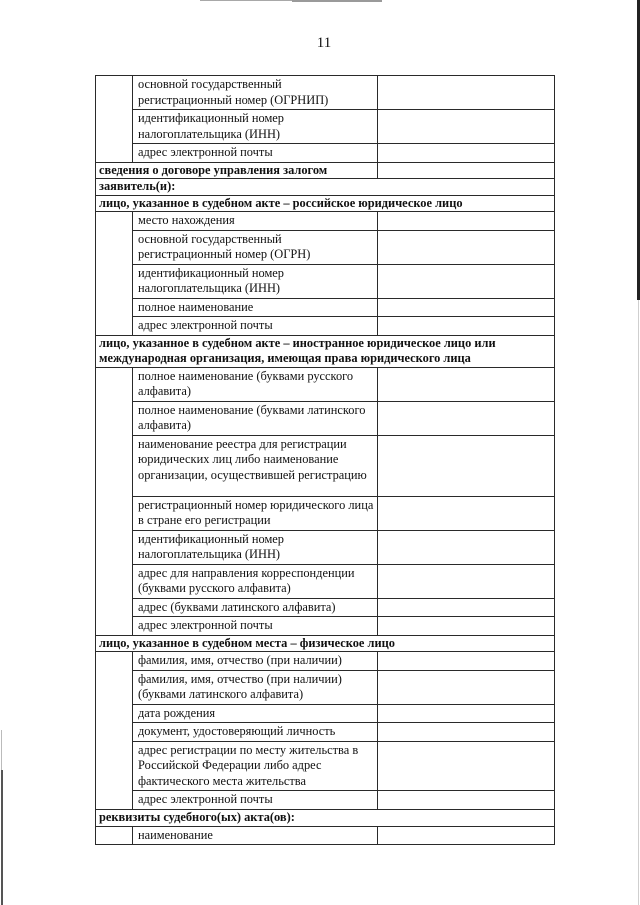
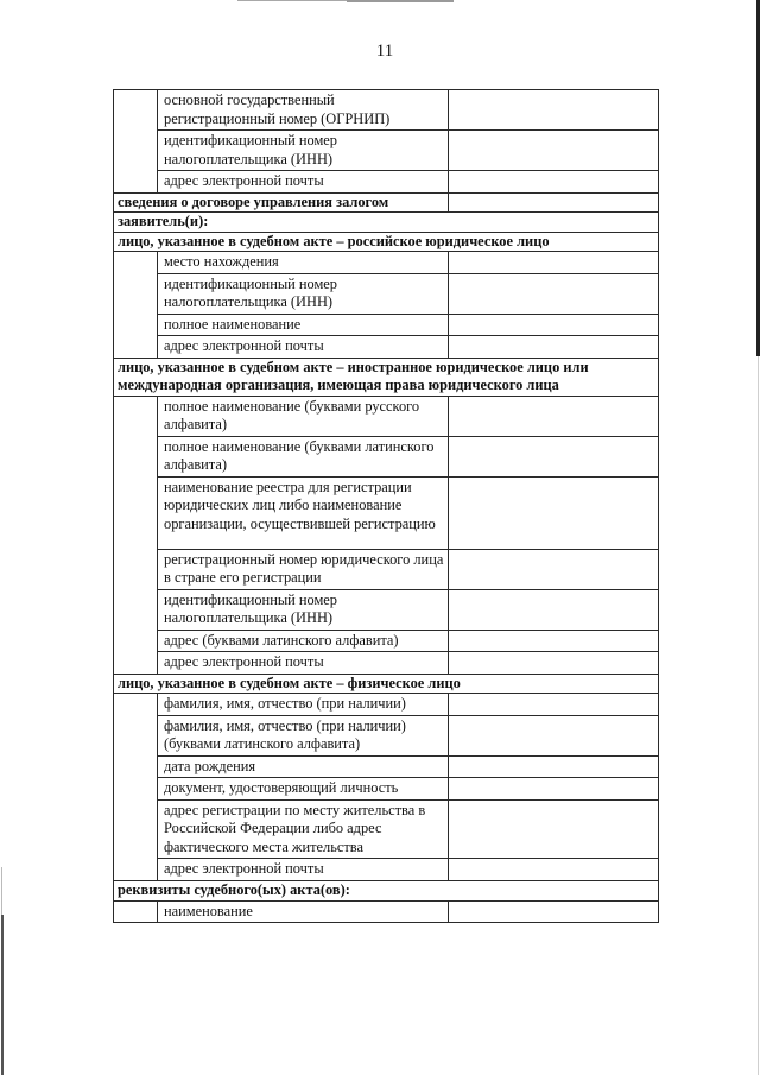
  11
  	основной государственный регистрационный номер (ОГРНИП)
  	идентификационный номер налогоплательщика (ИНН)
  	адрес электронной почты
  сведения о договоре управления залогом
  заявитель(и):
  лицо, указанное в судебном акте – российское юридическое лицо
  	место нахождения
- 	основной государственный регистрационный номер (ОГРН)
  	идентификационный номер налогоплательщика (ИНН)
  	полное наименование
  	адрес электронной почты
  лицо, указанное в судебном акте – иностранное юридическое лицо или международная организация, имеющая права юридического лица
  	полное наименование (буквами русского алфавита)
  	полное наименование (буквами латинского алфавита)
  	наименование реестра для регистрации юридических лиц либо наименование организации, осуществившей регистрацию
  	регистрационный номер юридического лица в стране его регистрации
  	идентификационный номер налогоплательщика (ИНН)
- 	адрес для направления корреспонденции (буквами русского алфавита)
  	адрес (буквами латинского алфавита)
  	адрес электронной почты
- лицо, указанное в судебном места – физическое лицо
+ лицо, указанное в судебном акте – физическое лицо
  	фамилия, имя, отчество (при наличии)
  	фамилия, имя, отчество (при наличии) (буквами латинского алфавита)
  	дата рождения
  	документ, удостоверяющий личность
  	адрес регистрации по месту жительства в Российской Федерации либо адрес фактического места жительства
  	адрес электронной почты
  реквизиты судебного(ых) акта(ов):
  	наименование
